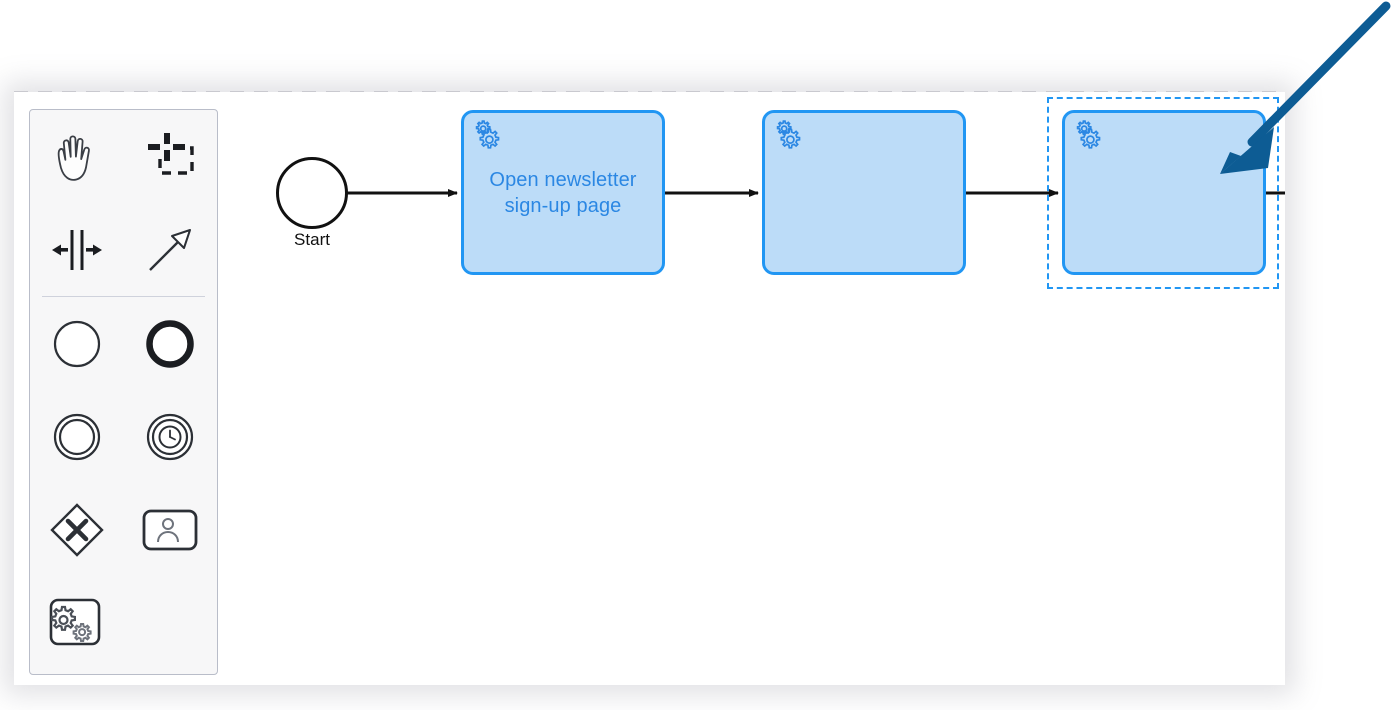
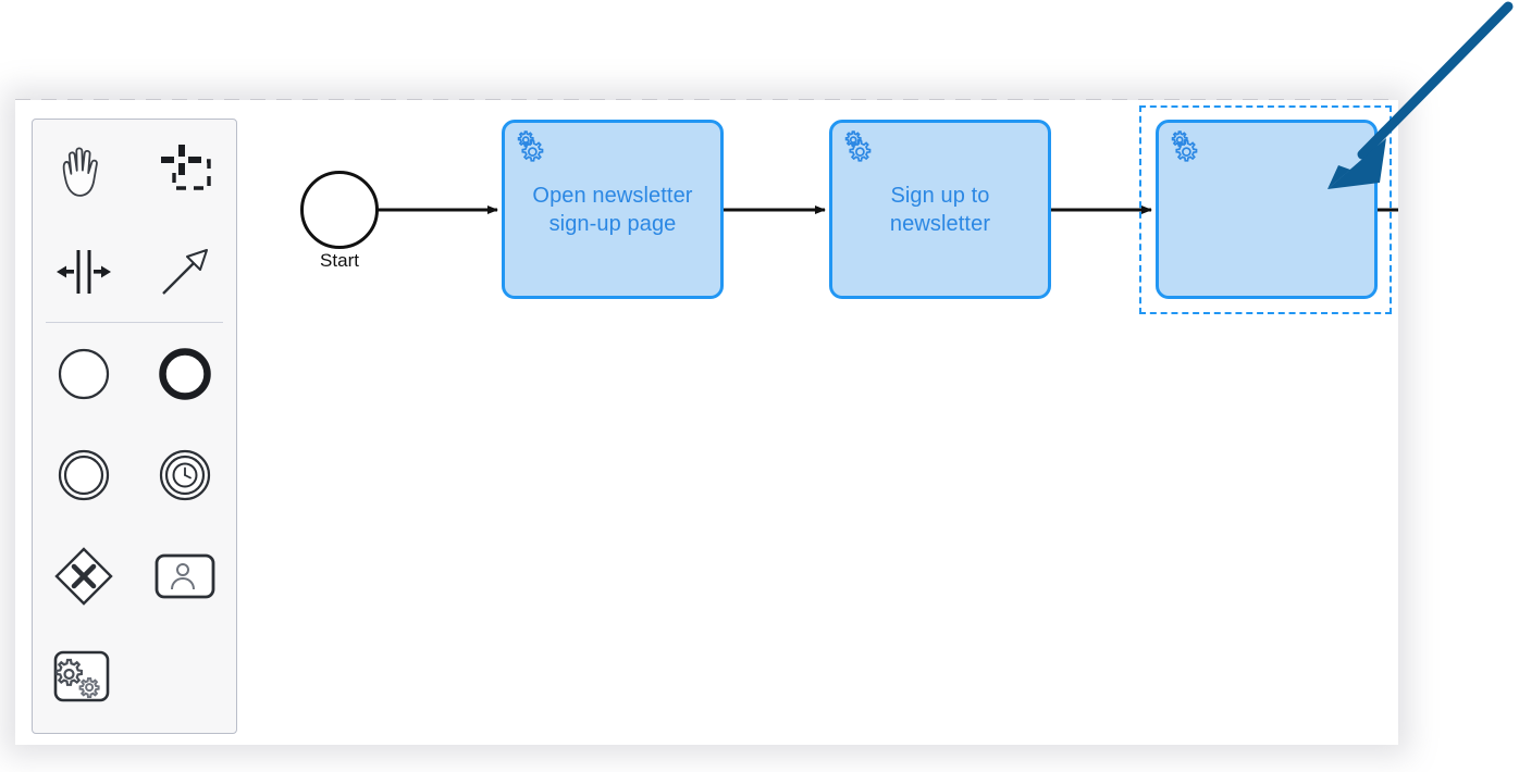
  Start
  Open newsletter
  sign-up page
+ Sign up to
+ newsletter
